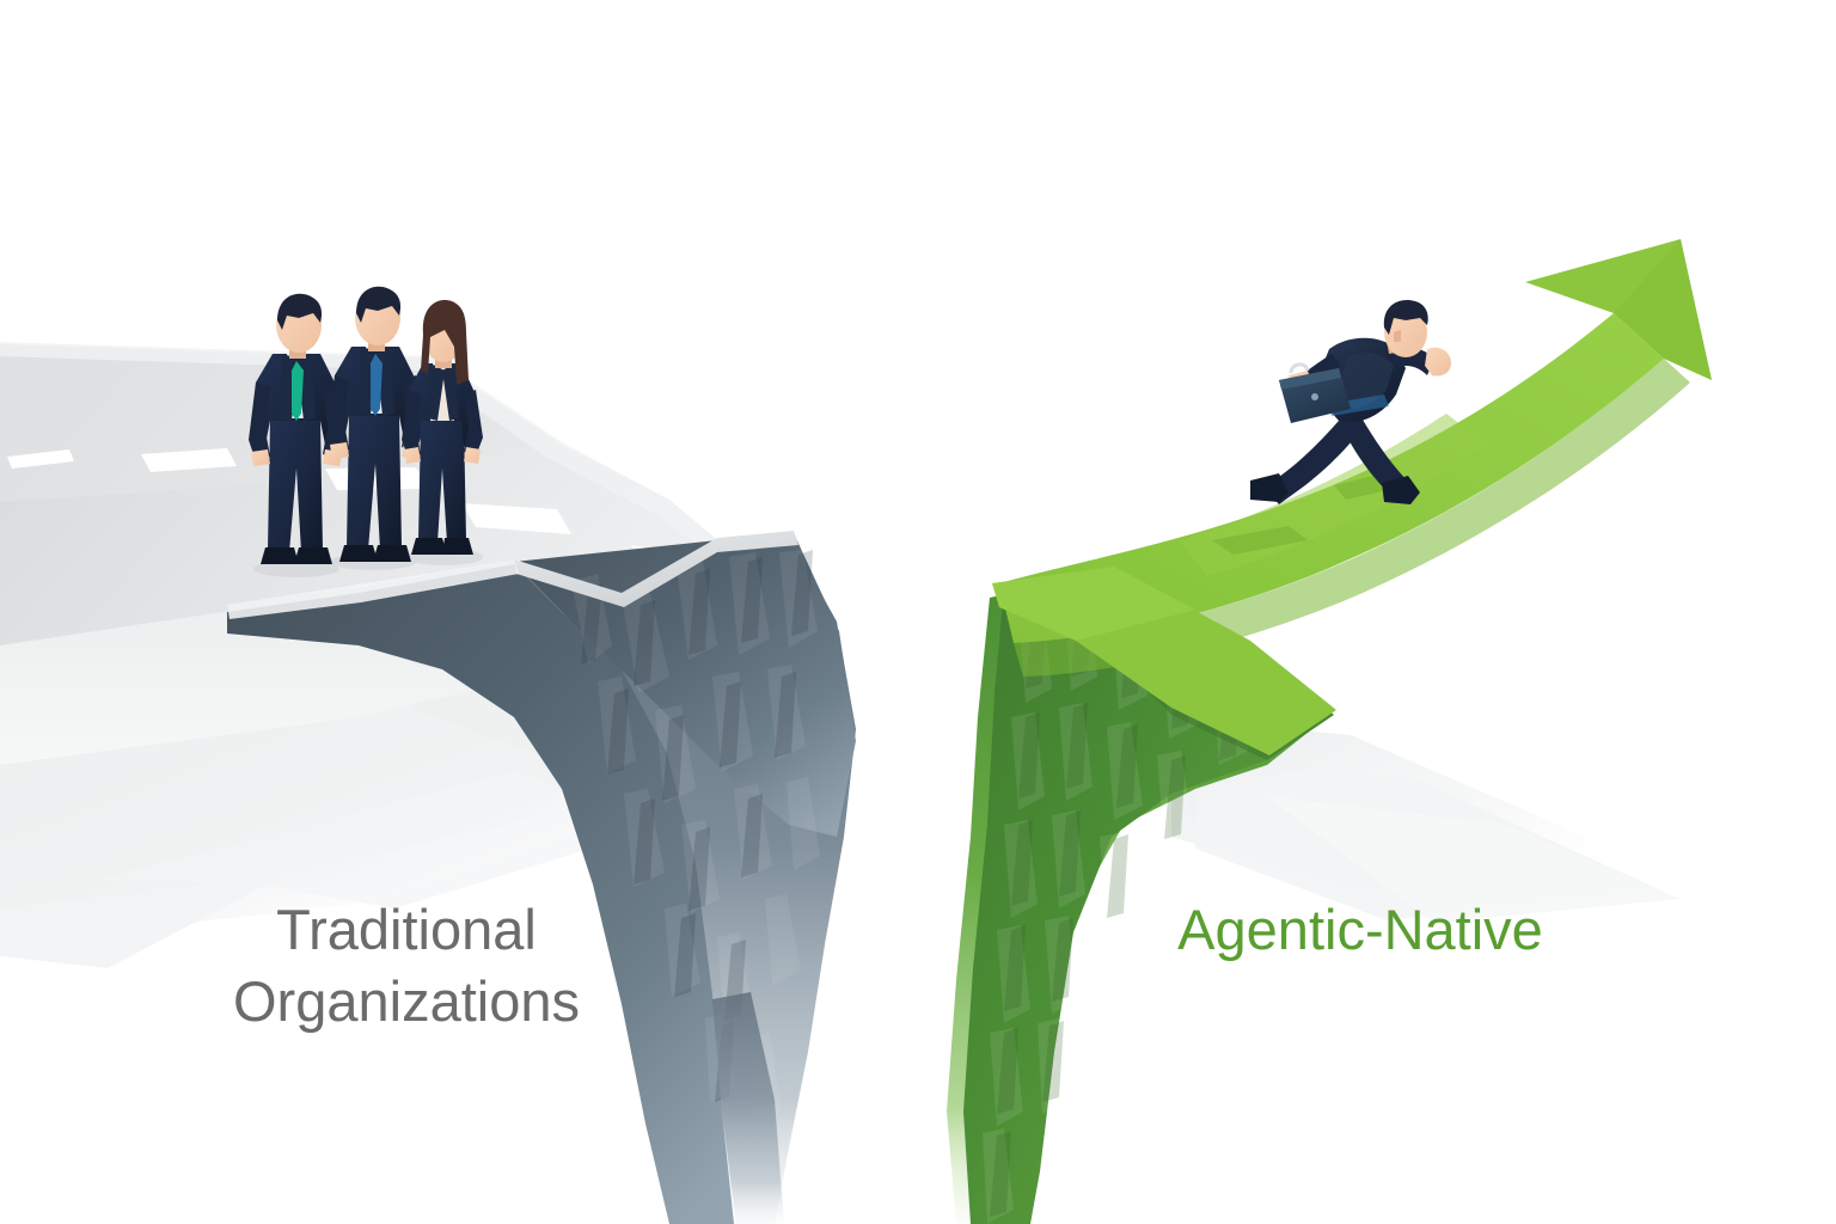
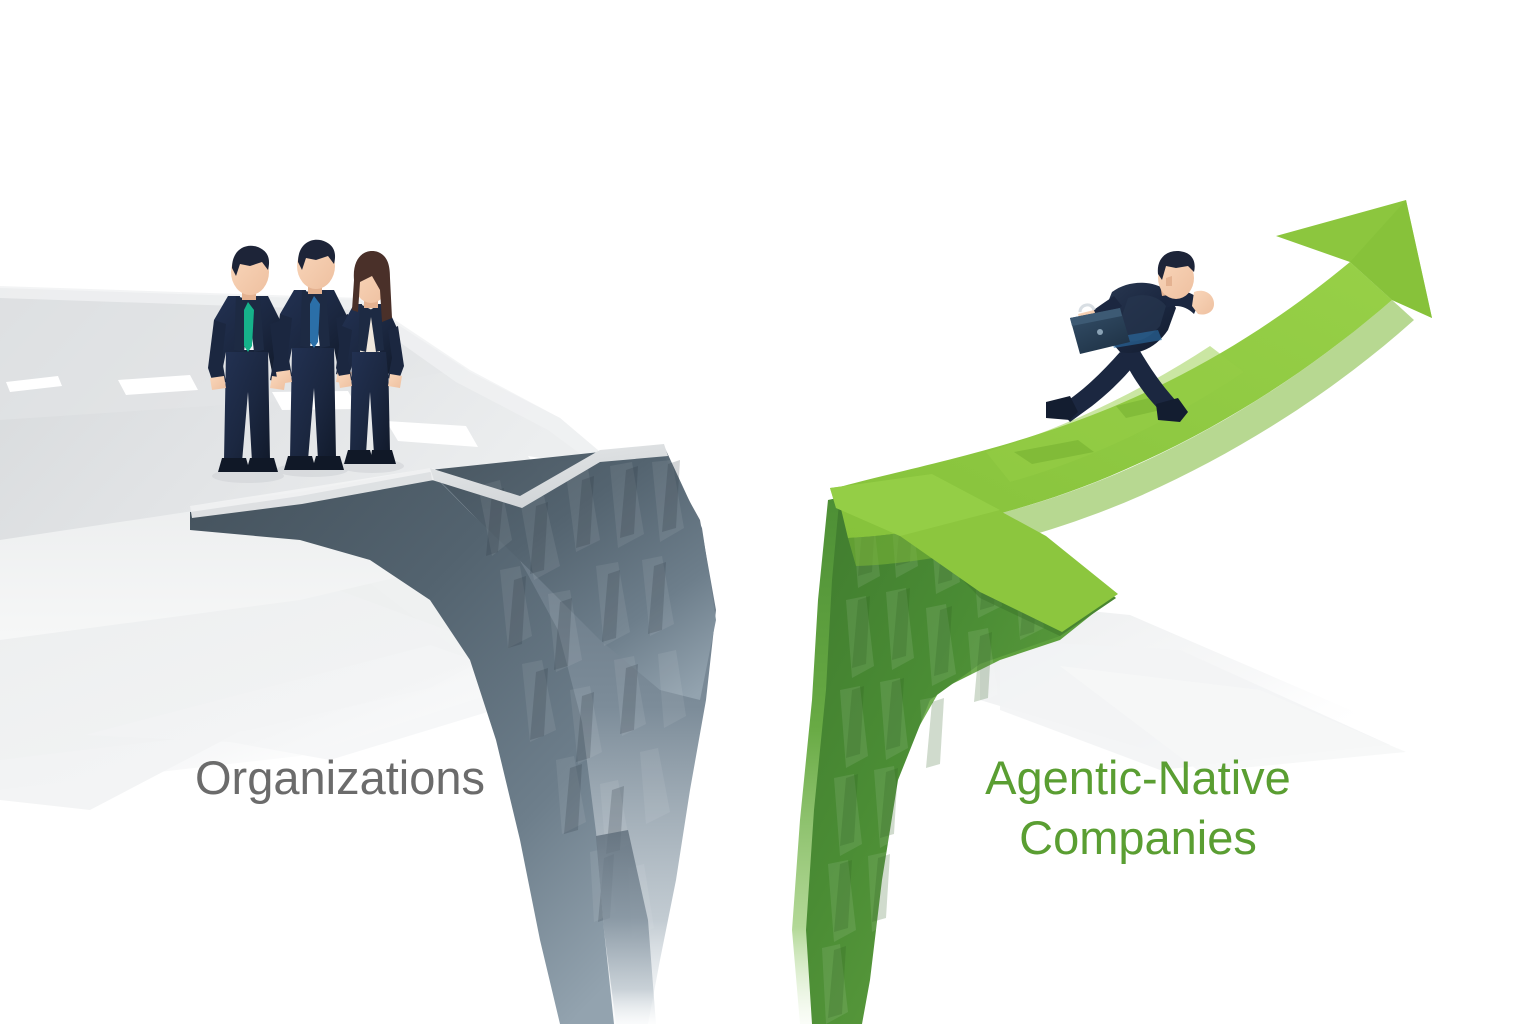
- Traditional
  Organizations
  Agentic-Native
+ Companies
